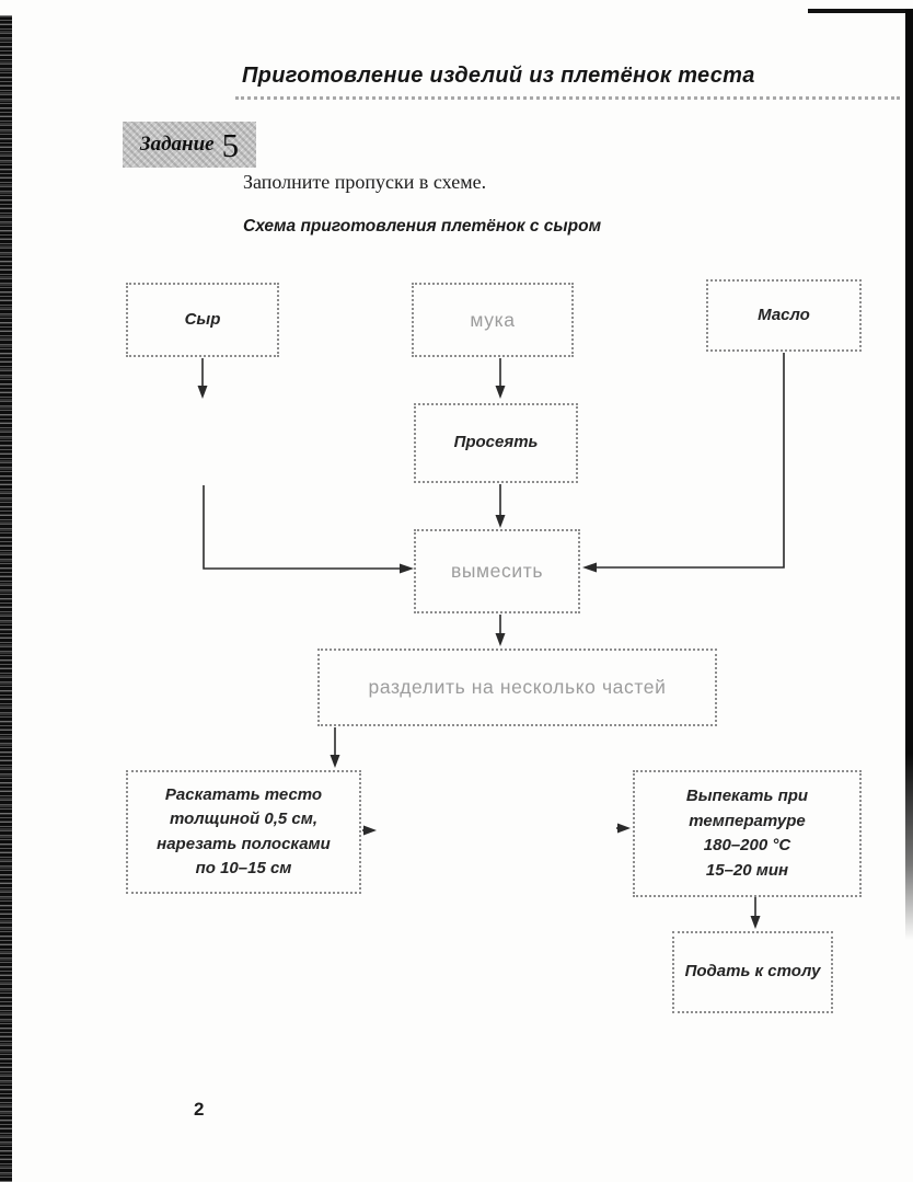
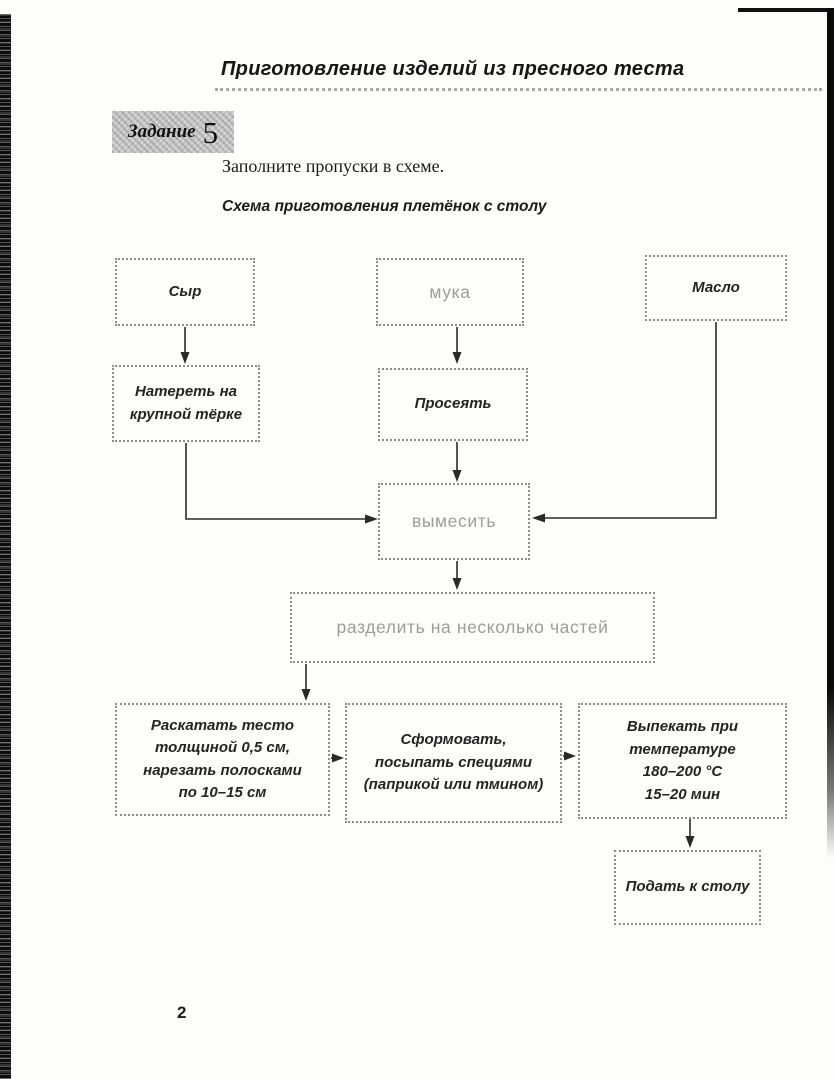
- Приготовление изделий из плетёнок теста
+ Приготовление изделий из пресного теста
  Задание
  5
  Заполните пропуски в схеме.
- Схема приготовления плетёнок с сыром
+ Схема приготовления плетёнок с столу
  Сыр
  мука
  Масло
+ Натереть на
+ крупной тёрке
  Просеять
  вымесить
  разделить на несколько частей
  Раскатать тесто
  толщиной 0,5 см,
  нарезать полосками
  по 10–15 см
+ Сформовать,
+ посыпать специями
+ (паприкой или тмином)
  Выпекать при
  температуре
  180–200 °С
  15–20 мин
  Подать к столу
  2
